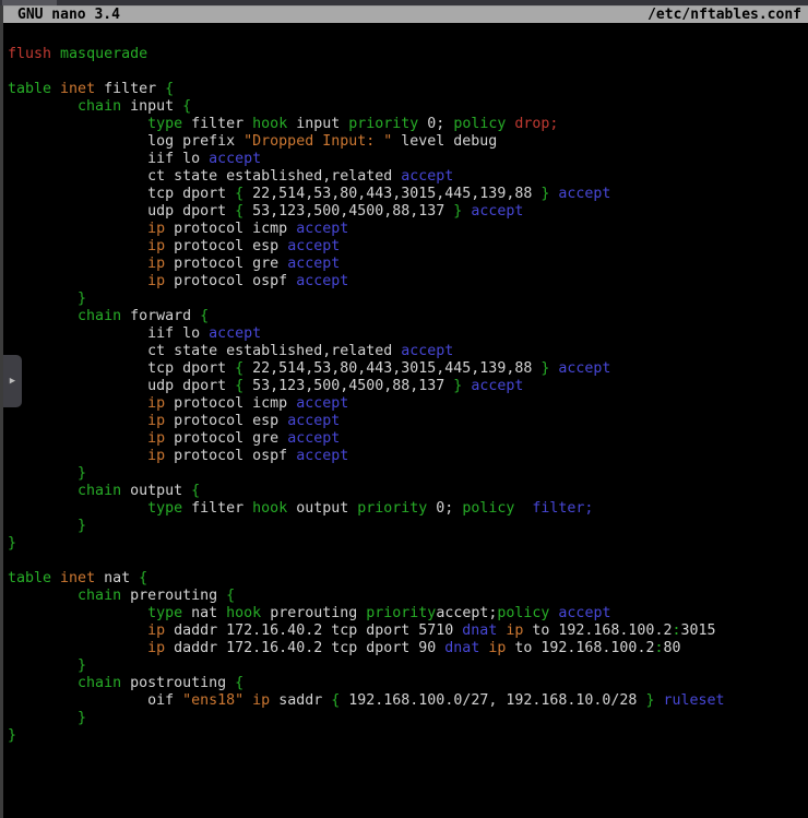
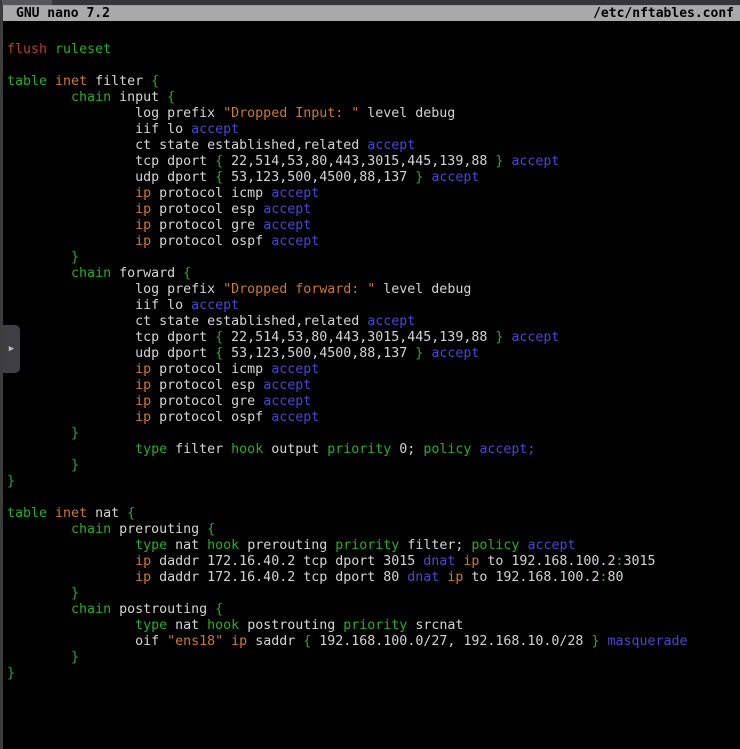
- GNU nano 3.4
+ GNU nano 7.2
  /etc/nftables.conf
- flush masquerade
+ flush ruleset
  table inet filter {
  chain input {
- type filter hook input priority 0; policy drop;
  log prefix "Dropped Input: " level debug
  iif lo accept
  ct state established,related accept
  tcp dport { 22,514,53,80,443,3015,445,139,88 } accept
  udp dport { 53,123,500,4500,88,137 } accept
  ip protocol icmp accept
  ip protocol esp accept
  ip protocol gre accept
  ip protocol ospf accept
  }
  chain forward {
+ log prefix "Dropped forward: " level debug
  iif lo accept
  ct state established,related accept
  tcp dport { 22,514,53,80,443,3015,445,139,88 } accept
  udp dport { 53,123,500,4500,88,137 } accept
  ip protocol icmp accept
  ip protocol esp accept
  ip protocol gre accept
  ip protocol ospf accept
  }
- chain output {
- type filter hook output priority 0; policy filter;
+ type filter hook output priority 0; policy accept;
  }
  }
  table inet nat {
  chain prerouting {
- type nat hook prerouting priorityaccept;policy accept
+ type nat hook prerouting priority filter; policy accept
- ip daddr 172.16.40.2 tcp dport 5710 dnat ip to 192.168.100.2:3015
+ ip daddr 172.16.40.2 tcp dport 3015 dnat ip to 192.168.100.2:3015
- ip daddr 172.16.40.2 tcp dport 90 dnat ip to 192.168.100.2:80
+ ip daddr 172.16.40.2 tcp dport 80 dnat ip to 192.168.100.2:80
  }
  chain postrouting {
+ type nat hook postrouting priority srcnat
- oif "ens18" ip saddr { 192.168.100.0/27, 192.168.10.0/28 } ruleset
+ oif "ens18" ip saddr { 192.168.100.0/27, 192.168.10.0/28 } masquerade
  }
  }
  ▶
